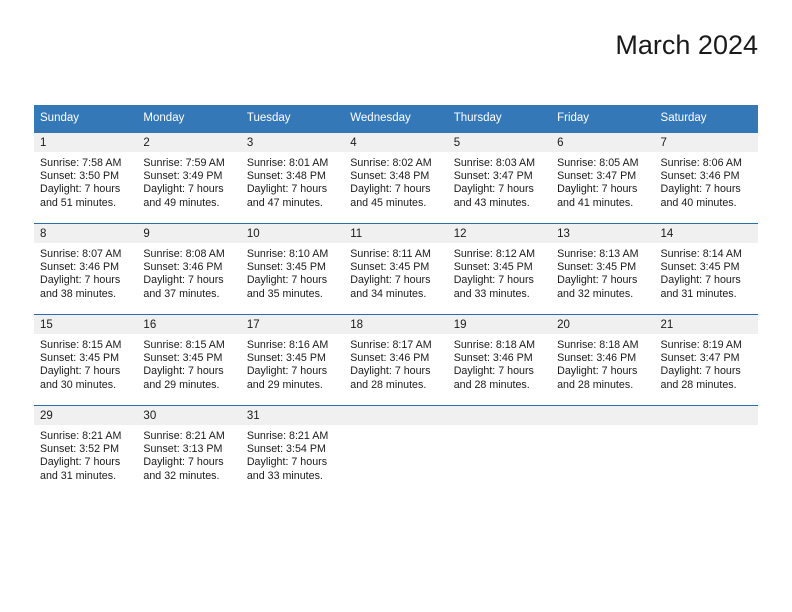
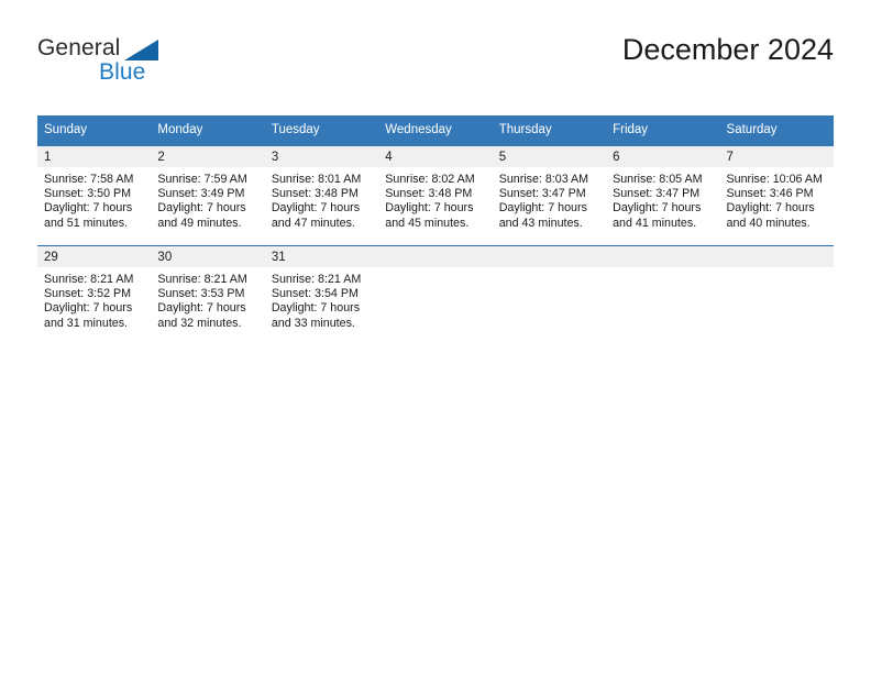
+ General
+ Blue
- March 2024
+ December 2024
  Sunday	Monday	Tuesday	Wednesday	Thursday	Friday	Saturday
- 1Sunrise: 7:58 AMSunset: 3:50 PMDaylight: 7 hoursand 51 minutes.	2Sunrise: 7:59 AMSunset: 3:49 PMDaylight: 7 hoursand 49 minutes.	3Sunrise: 8:01 AMSunset: 3:48 PMDaylight: 7 hoursand 47 minutes.	4Sunrise: 8:02 AMSunset: 3:48 PMDaylight: 7 hoursand 45 minutes.	5Sunrise: 8:03 AMSunset: 3:47 PMDaylight: 7 hoursand 43 minutes.	6Sunrise: 8:05 AMSunset: 3:47 PMDaylight: 7 hoursand 41 minutes.	7Sunrise: 8:06 AMSunset: 3:46 PMDaylight: 7 hoursand 40 minutes.
+ 1Sunrise: 7:58 AMSunset: 3:50 PMDaylight: 7 hoursand 51 minutes.	2Sunrise: 7:59 AMSunset: 3:49 PMDaylight: 7 hoursand 49 minutes.	3Sunrise: 8:01 AMSunset: 3:48 PMDaylight: 7 hoursand 47 minutes.	4Sunrise: 8:02 AMSunset: 3:48 PMDaylight: 7 hoursand 45 minutes.	5Sunrise: 8:03 AMSunset: 3:47 PMDaylight: 7 hoursand 43 minutes.	6Sunrise: 8:05 AMSunset: 3:47 PMDaylight: 7 hoursand 41 minutes.	7Sunrise: 10:06 AMSunset: 3:46 PMDaylight: 7 hoursand 40 minutes.
- 8Sunrise: 8:07 AMSunset: 3:46 PMDaylight: 7 hoursand 38 minutes.	9Sunrise: 8:08 AMSunset: 3:46 PMDaylight: 7 hoursand 37 minutes.	10Sunrise: 8:10 AMSunset: 3:45 PMDaylight: 7 hoursand 35 minutes.	11Sunrise: 8:11 AMSunset: 3:45 PMDaylight: 7 hoursand 34 minutes.	12Sunrise: 8:12 AMSunset: 3:45 PMDaylight: 7 hoursand 33 minutes.	13Sunrise: 8:13 AMSunset: 3:45 PMDaylight: 7 hoursand 32 minutes.	14Sunrise: 8:14 AMSunset: 3:45 PMDaylight: 7 hoursand 31 minutes.
- 15Sunrise: 8:15 AMSunset: 3:45 PMDaylight: 7 hoursand 30 minutes.	16Sunrise: 8:15 AMSunset: 3:45 PMDaylight: 7 hoursand 29 minutes.	17Sunrise: 8:16 AMSunset: 3:45 PMDaylight: 7 hoursand 29 minutes.	18Sunrise: 8:17 AMSunset: 3:46 PMDaylight: 7 hoursand 28 minutes.	19Sunrise: 8:18 AMSunset: 3:46 PMDaylight: 7 hoursand 28 minutes.	20Sunrise: 8:18 AMSunset: 3:46 PMDaylight: 7 hoursand 28 minutes.	21Sunrise: 8:19 AMSunset: 3:47 PMDaylight: 7 hoursand 28 minutes.
- 29Sunrise: 8:21 AMSunset: 3:52 PMDaylight: 7 hoursand 31 minutes.	30Sunrise: 8:21 AMSunset: 3:13 PMDaylight: 7 hoursand 32 minutes.	31Sunrise: 8:21 AMSunset: 3:54 PMDaylight: 7 hoursand 33 minutes.
+ 29Sunrise: 8:21 AMSunset: 3:52 PMDaylight: 7 hoursand 31 minutes.	30Sunrise: 8:21 AMSunset: 3:53 PMDaylight: 7 hoursand 32 minutes.	31Sunrise: 8:21 AMSunset: 3:54 PMDaylight: 7 hoursand 33 minutes.
